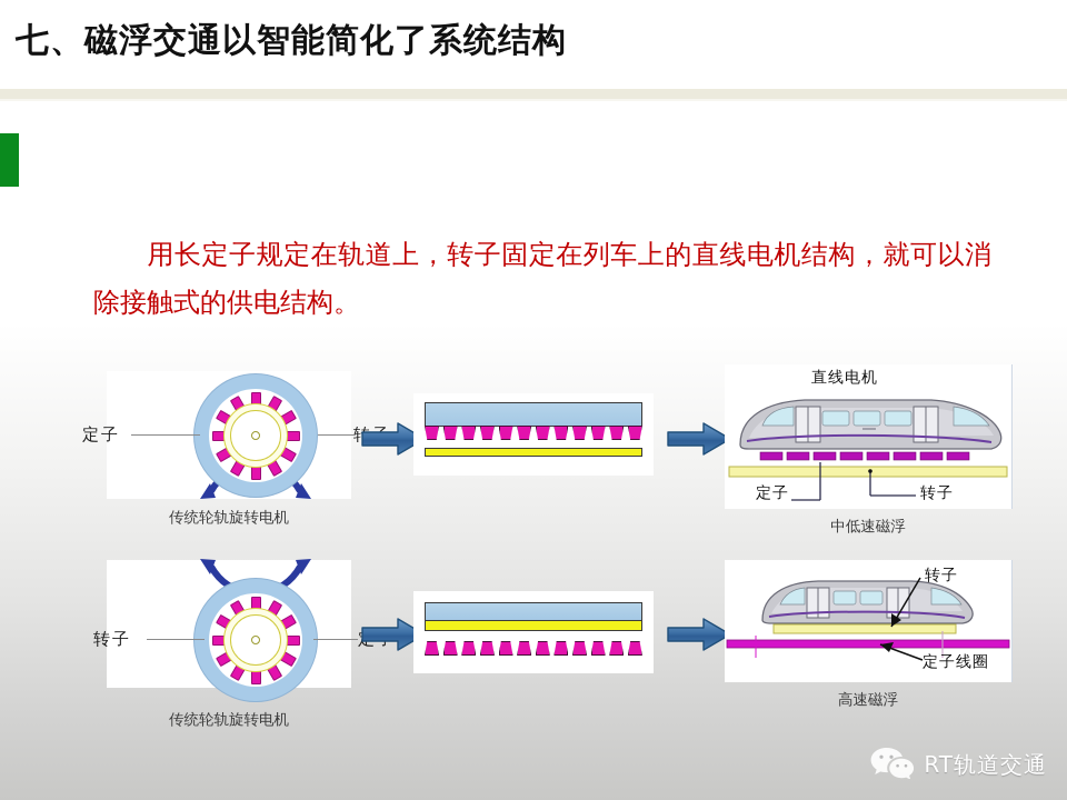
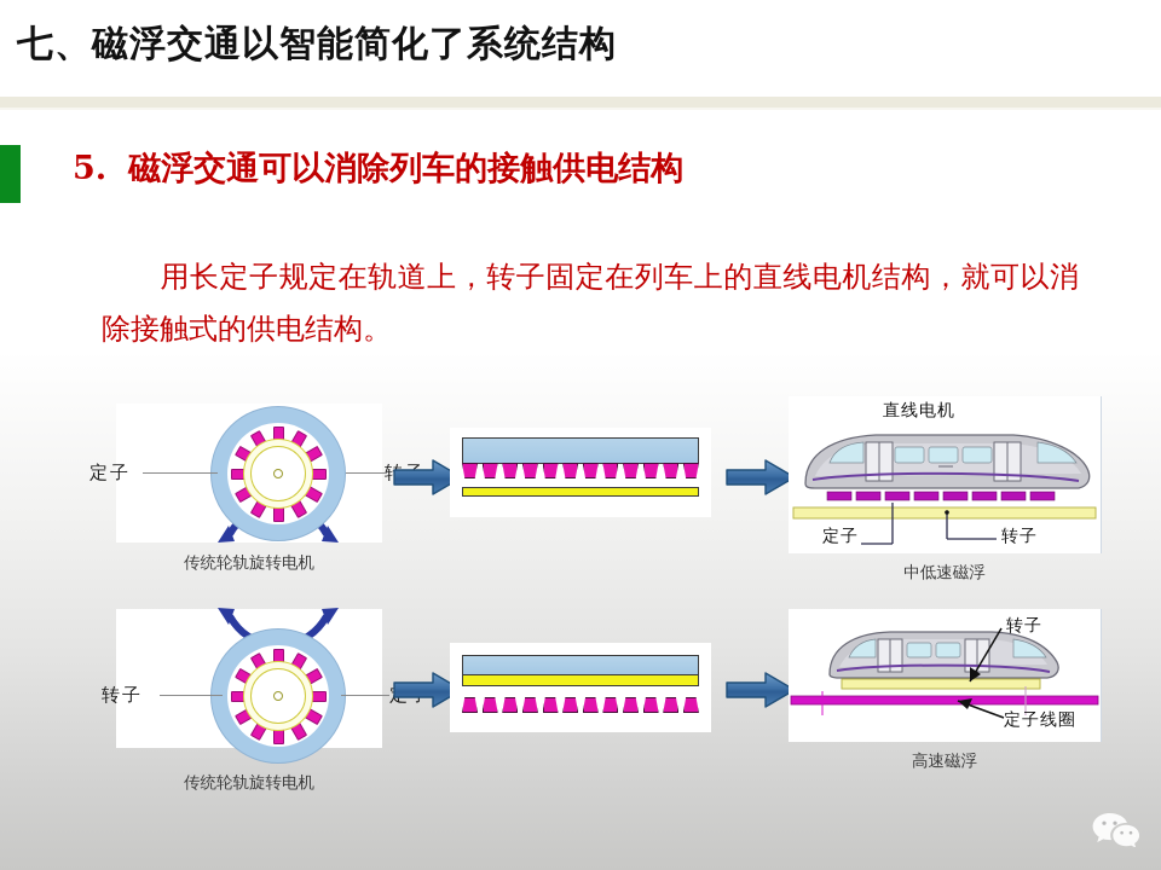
  七、磁浮交通以智能简化了系统结构
+ 5. 磁浮交通可以消除列车的接触供电结构
  用长定子规定在轨道上，转子固定在列车上的直线电机结构，就可以消除接触式的供电结构。
  定子
  传统轮轨旋转电机
  直线电机
  定子
  转子
  中低速磁浮
  转子
  传统轮轨旋转电机
  转子
  定子线圈
  高速磁浮
- RT轨道交通
